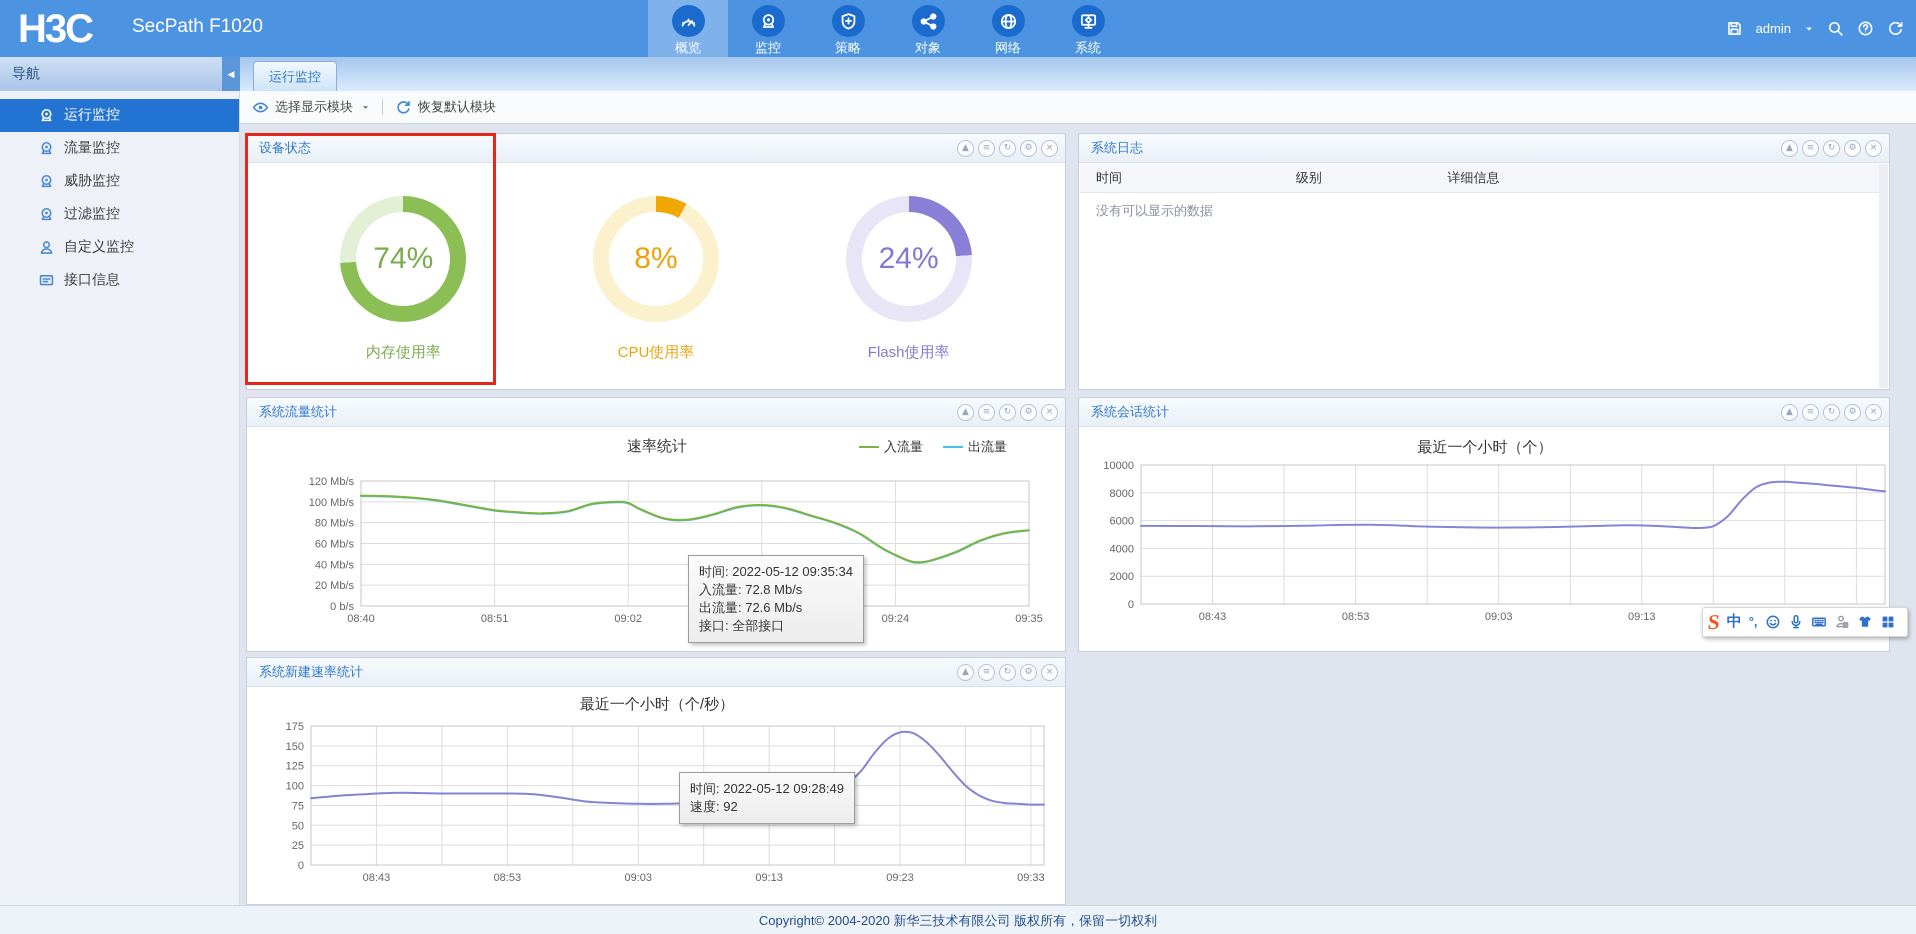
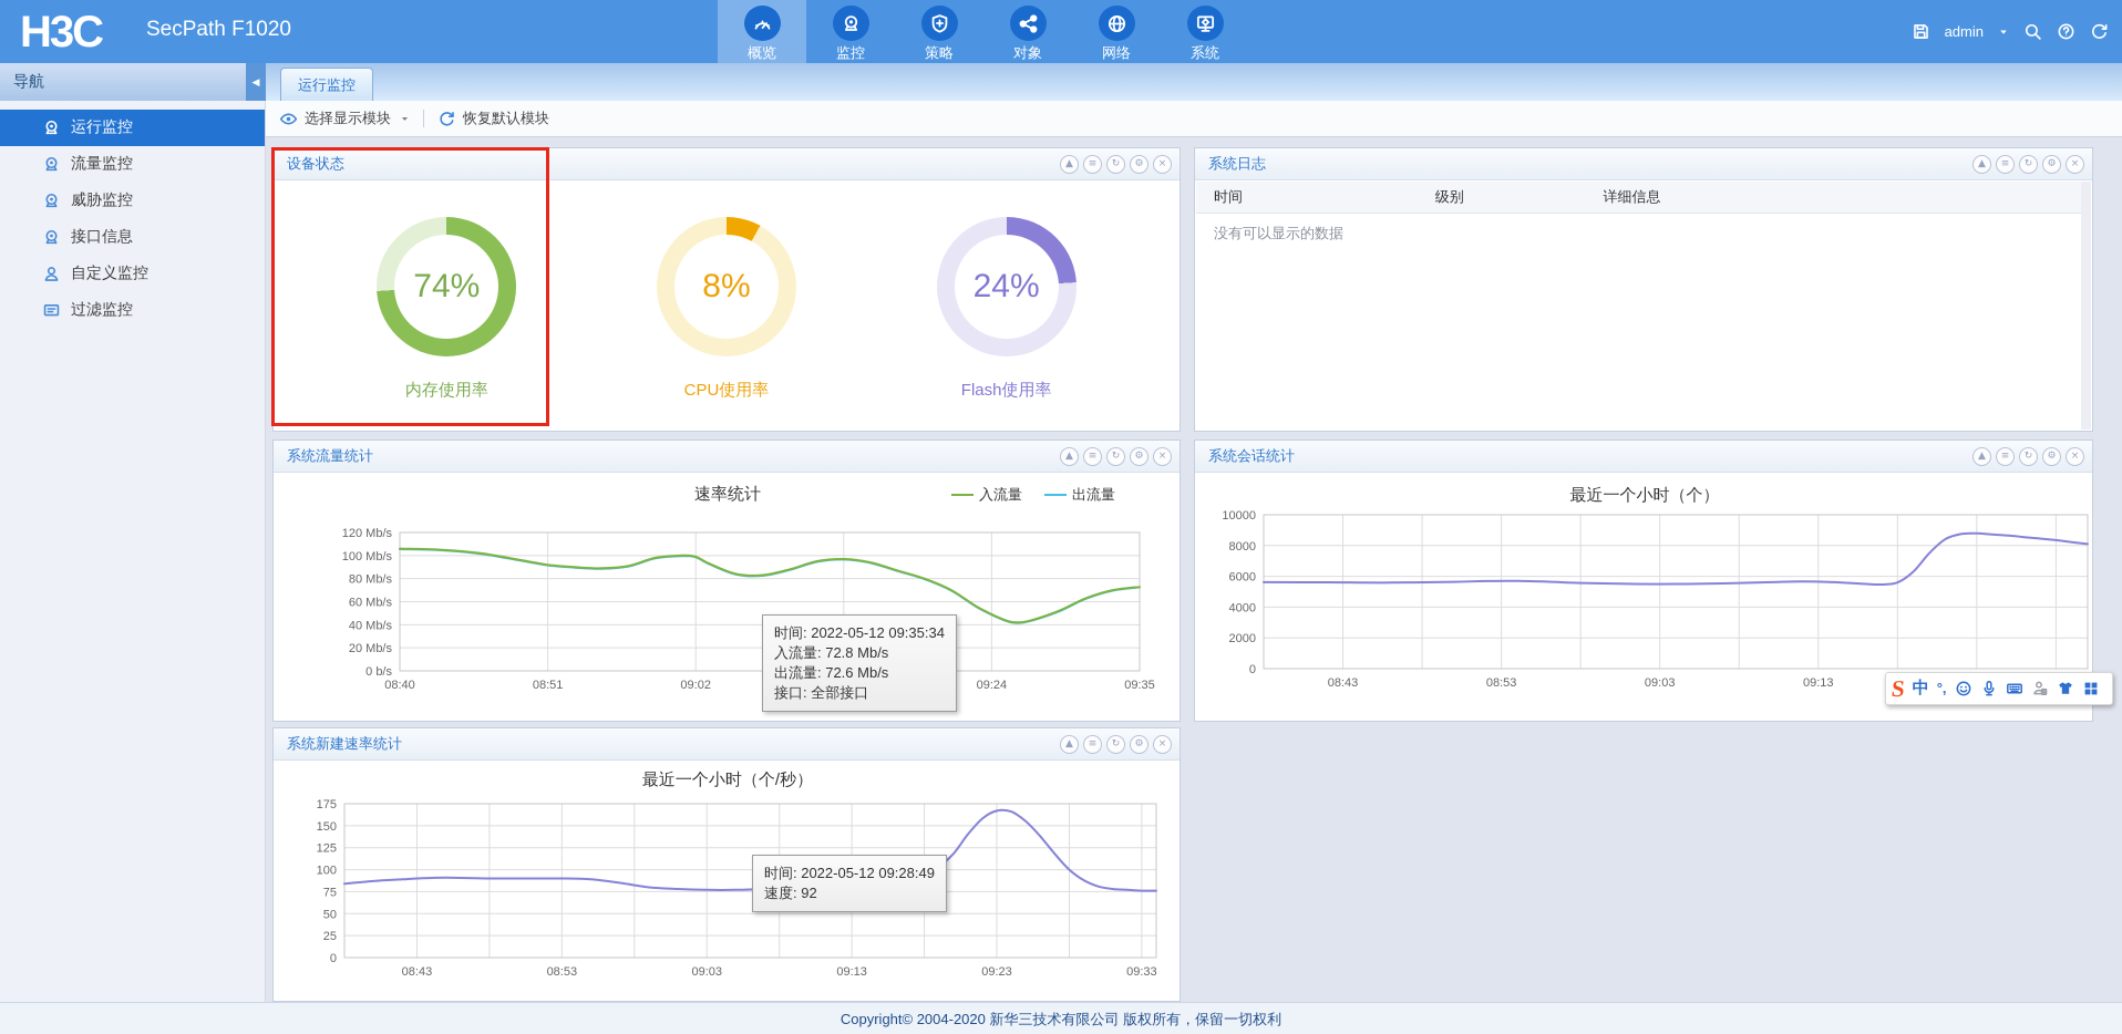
  H3C
  SecPath F1020
  概览
  监控
  策略
  对象
  网络
  系统
  admin
  导航
  ◀
  运行监控
  选择显示模块
  恢复默认模块
  运行监控
  流量监控
  威胁监控
- 过滤监控
+ 接口信息
  自定义监控
- 接口信息
+ 过滤监控
  设备状态
  ▲
  ≡
  ↻
  ⚙
  ×
  74%
  内存使用率
  8%
  CPU使用率
  24%
  Flash使用率
  系统日志
  ▲
  ≡
  ↻
  ⚙
  ×
  时间
  级别
  详细信息
  没有可以显示的数据
  系统流量统计
  ▲
  ≡
  ↻
  ⚙
  ×
  速率统计
  入流量
  出流量
  0 b/s
  20 Mb/s
  40 Mb/s
  60 Mb/s
  80 Mb/s
  100 Mb/s
  120 Mb/s
  08:40
  08:51
  09:02
  09:24
  09:35
  系统会话统计
  ▲
  ≡
  ↻
  ⚙
  ×
  最近一个小时（个）
  0
  2000
  4000
  6000
  8000
  10000
  08:43
  08:53
  09:03
  09:13
  系统新建速率统计
  ▲
  ≡
  ↻
  ⚙
  ×
  最近一个小时（个/秒）
  0
  25
  50
  75
  100
  125
  150
  175
  08:43
  08:53
  09:03
  09:13
  09:23
  09:33
  时间: 2022-05-12 09:35:34
  入流量: 72.8 Mb/s
  出流量: 72.6 Mb/s
  接口: 全部接口
  时间: 2022-05-12 09:28:49
  速度: 92
  Copyright© 2004-2020 新华三技术有限公司 版权所有，保留一切权利
  中
  °,
